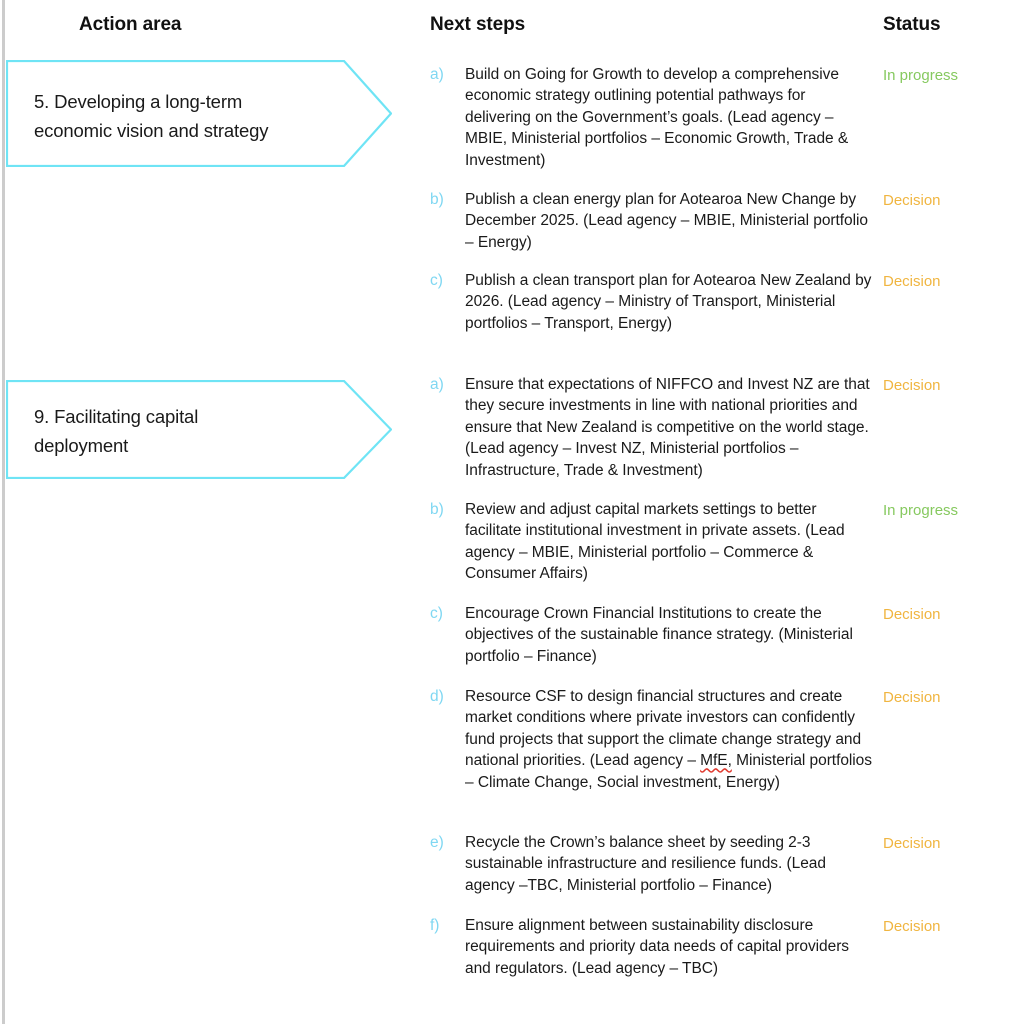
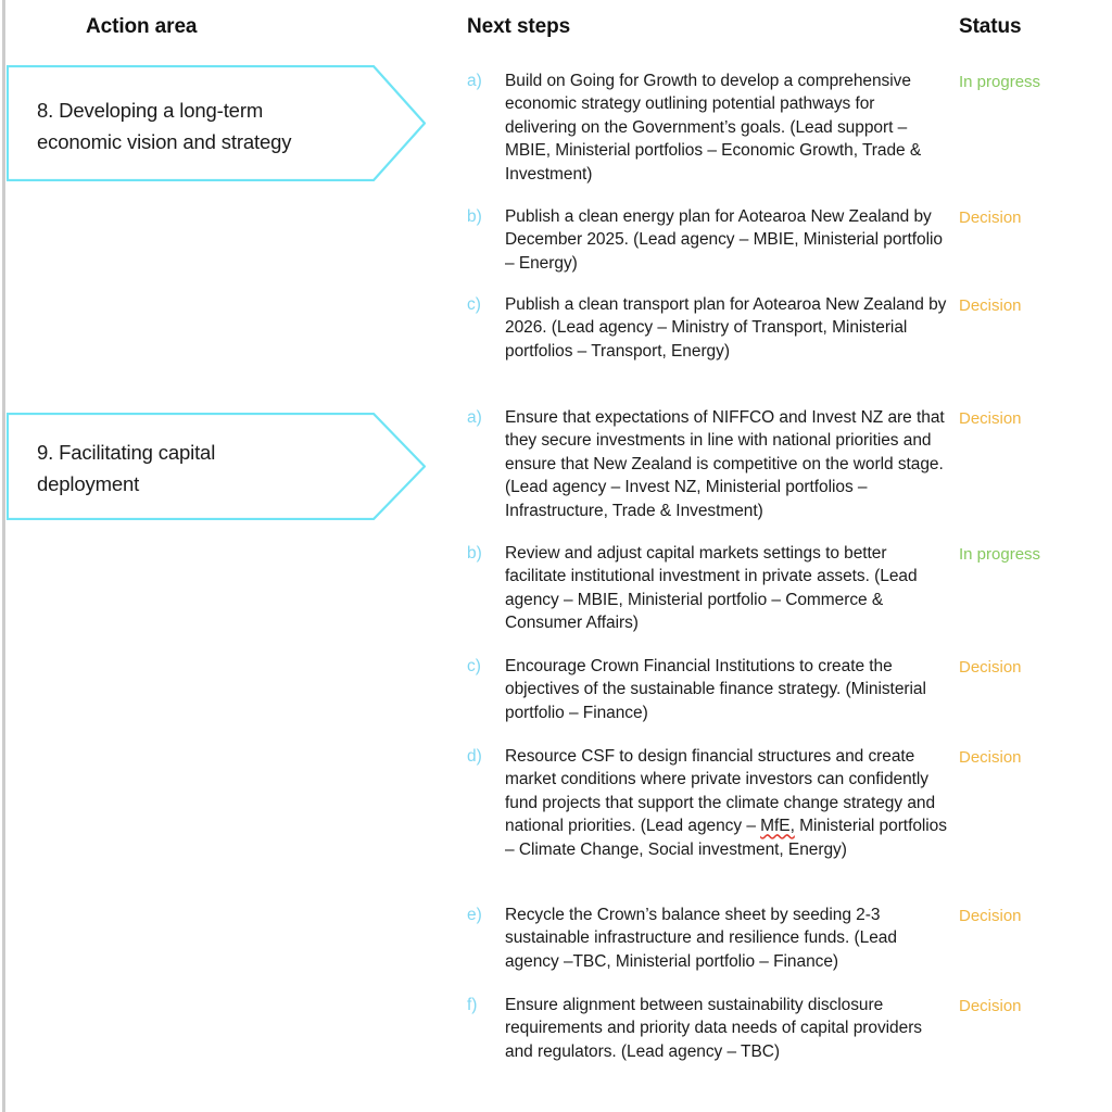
  Action area
  Next steps
  Status
- 5. Developing a long-term economic vision and strategy
+ 8. Developing a long-term economic vision and strategy
  9. Facilitating capital deployment
  a)
- Build on Going for Growth to develop a comprehensive economic strategy outlining potential pathways for delivering on the Government’s goals. (Lead agency – MBIE, Ministerial portfolios – Economic Growth, Trade & Investment)
+ Build on Going for Growth to develop a comprehensive economic strategy outlining potential pathways for delivering on the Government’s goals. (Lead support – MBIE, Ministerial portfolios – Economic Growth, Trade & Investment)
  b)
- Publish a clean energy plan for Aotearoa New Change by December 2025. (Lead agency – MBIE, Ministerial portfolio – Energy)
+ Publish a clean energy plan for Aotearoa New Zealand by December 2025. (Lead agency – MBIE, Ministerial portfolio – Energy)
  c)
  Publish a clean transport plan for Aotearoa New Zealand by 2026. (Lead agency – Ministry of Transport, Ministerial portfolios – Transport, Energy)
  a)
  Ensure that expectations of NIFFCO and Invest NZ are that they secure investments in line with national priorities and ensure that New Zealand is competitive on the world stage. (Lead agency – Invest NZ, Ministerial portfolios – Infrastructure, Trade & Investment)
  b)
  Review and adjust capital markets settings to better facilitate institutional investment in private assets. (Lead agency – MBIE, Ministerial portfolio – Commerce & Consumer Affairs)
  c)
  Encourage Crown Financial Institutions to create the objectives of the sustainable finance strategy. (Ministerial portfolio – Finance)
  d)
  Resource CSF to design financial structures and create market conditions where private investors can confidently fund projects that support the climate change strategy and national priorities. (Lead agency – MfE, Ministerial portfolios – Climate Change, Social investment, Energy)
  e)
  Recycle the Crown’s balance sheet by seeding 2-3 sustainable infrastructure and resilience funds. (Lead agency –TBC, Ministerial portfolio – Finance)
  f)
  Ensure alignment between sustainability disclosure requirements and priority data needs of capital providers and regulators. (Lead agency – TBC)
  In progress
  Decision
  Decision
  Decision
  In progress
  Decision
  Decision
  Decision
  Decision
